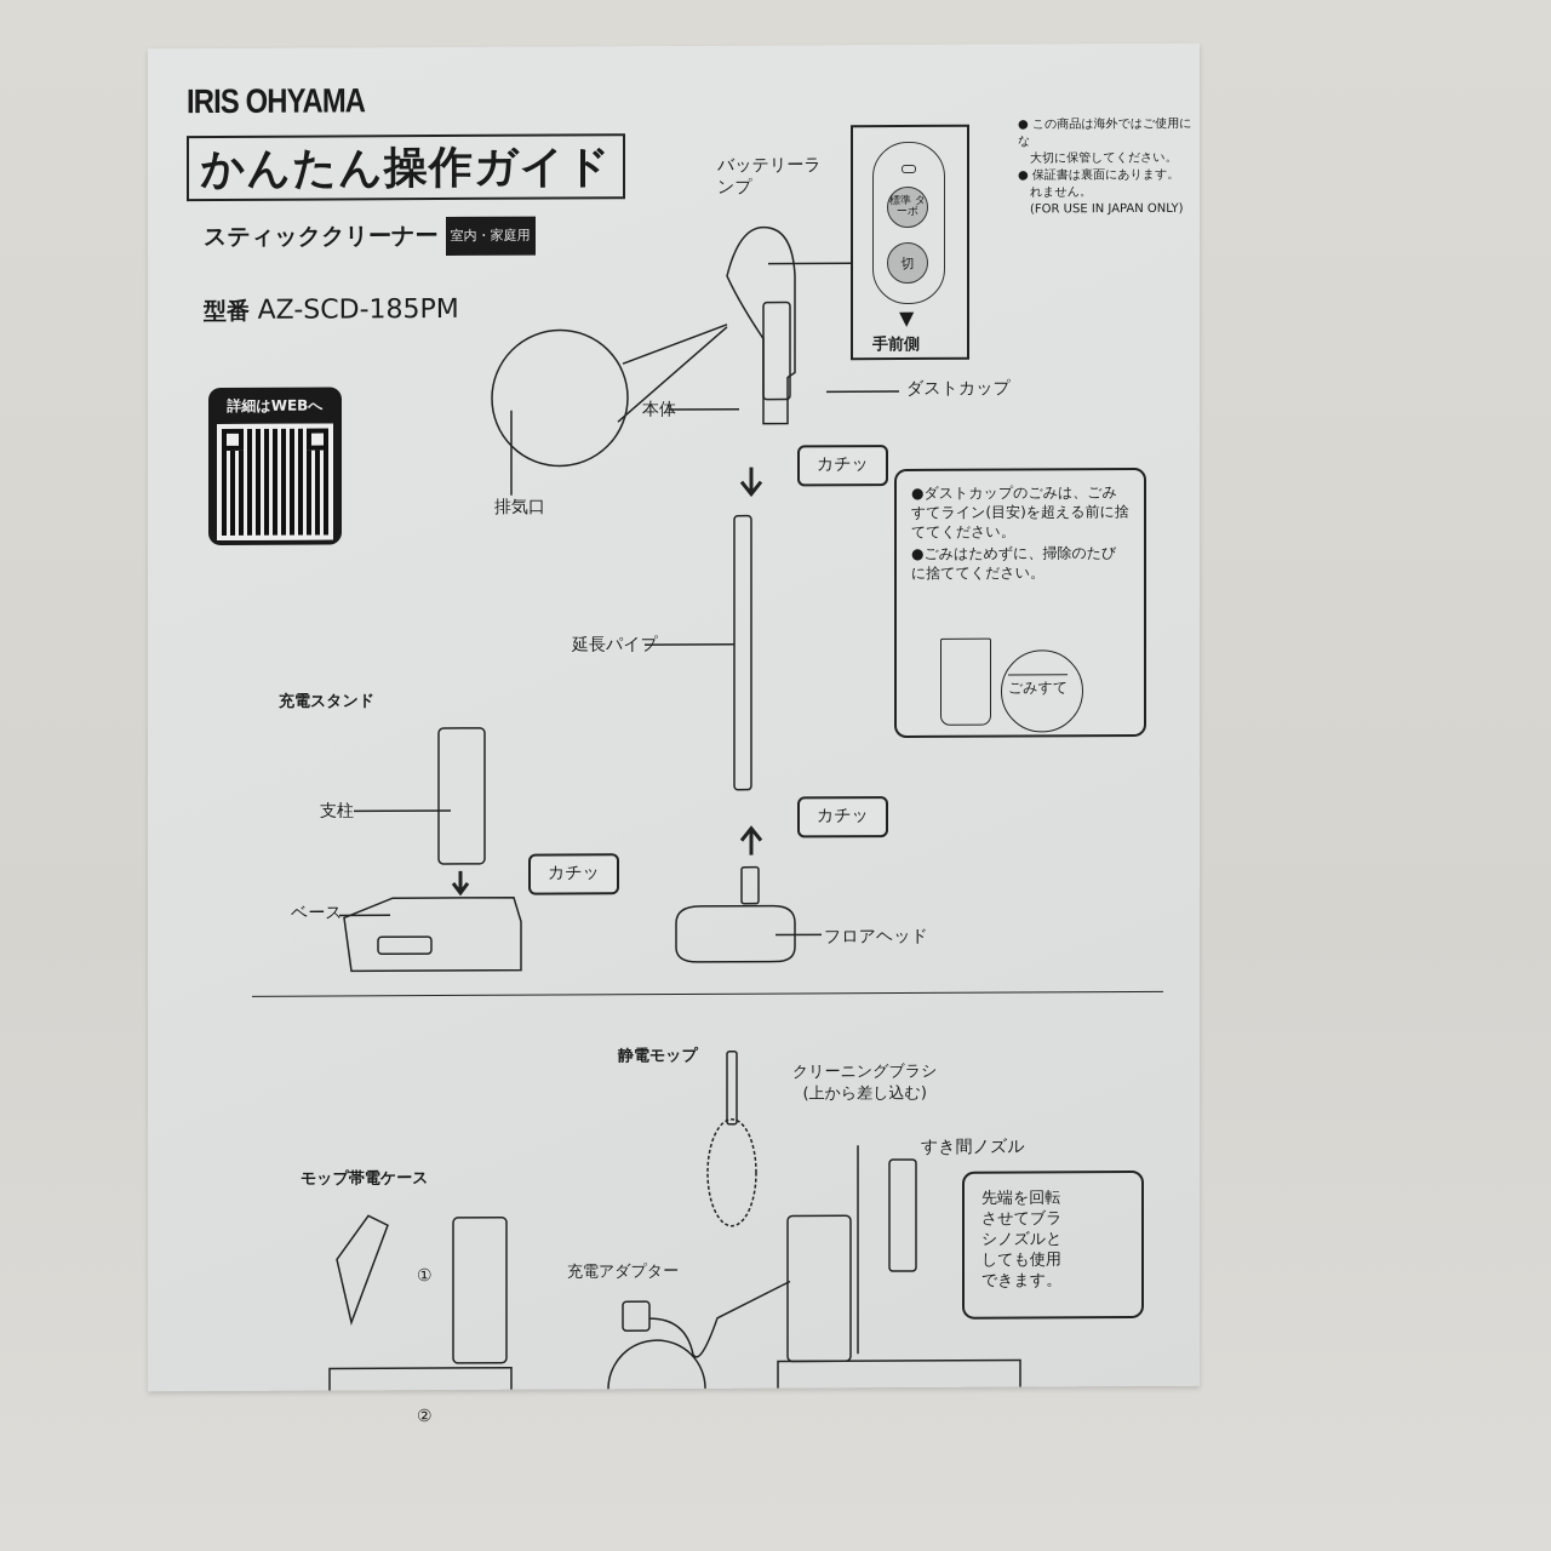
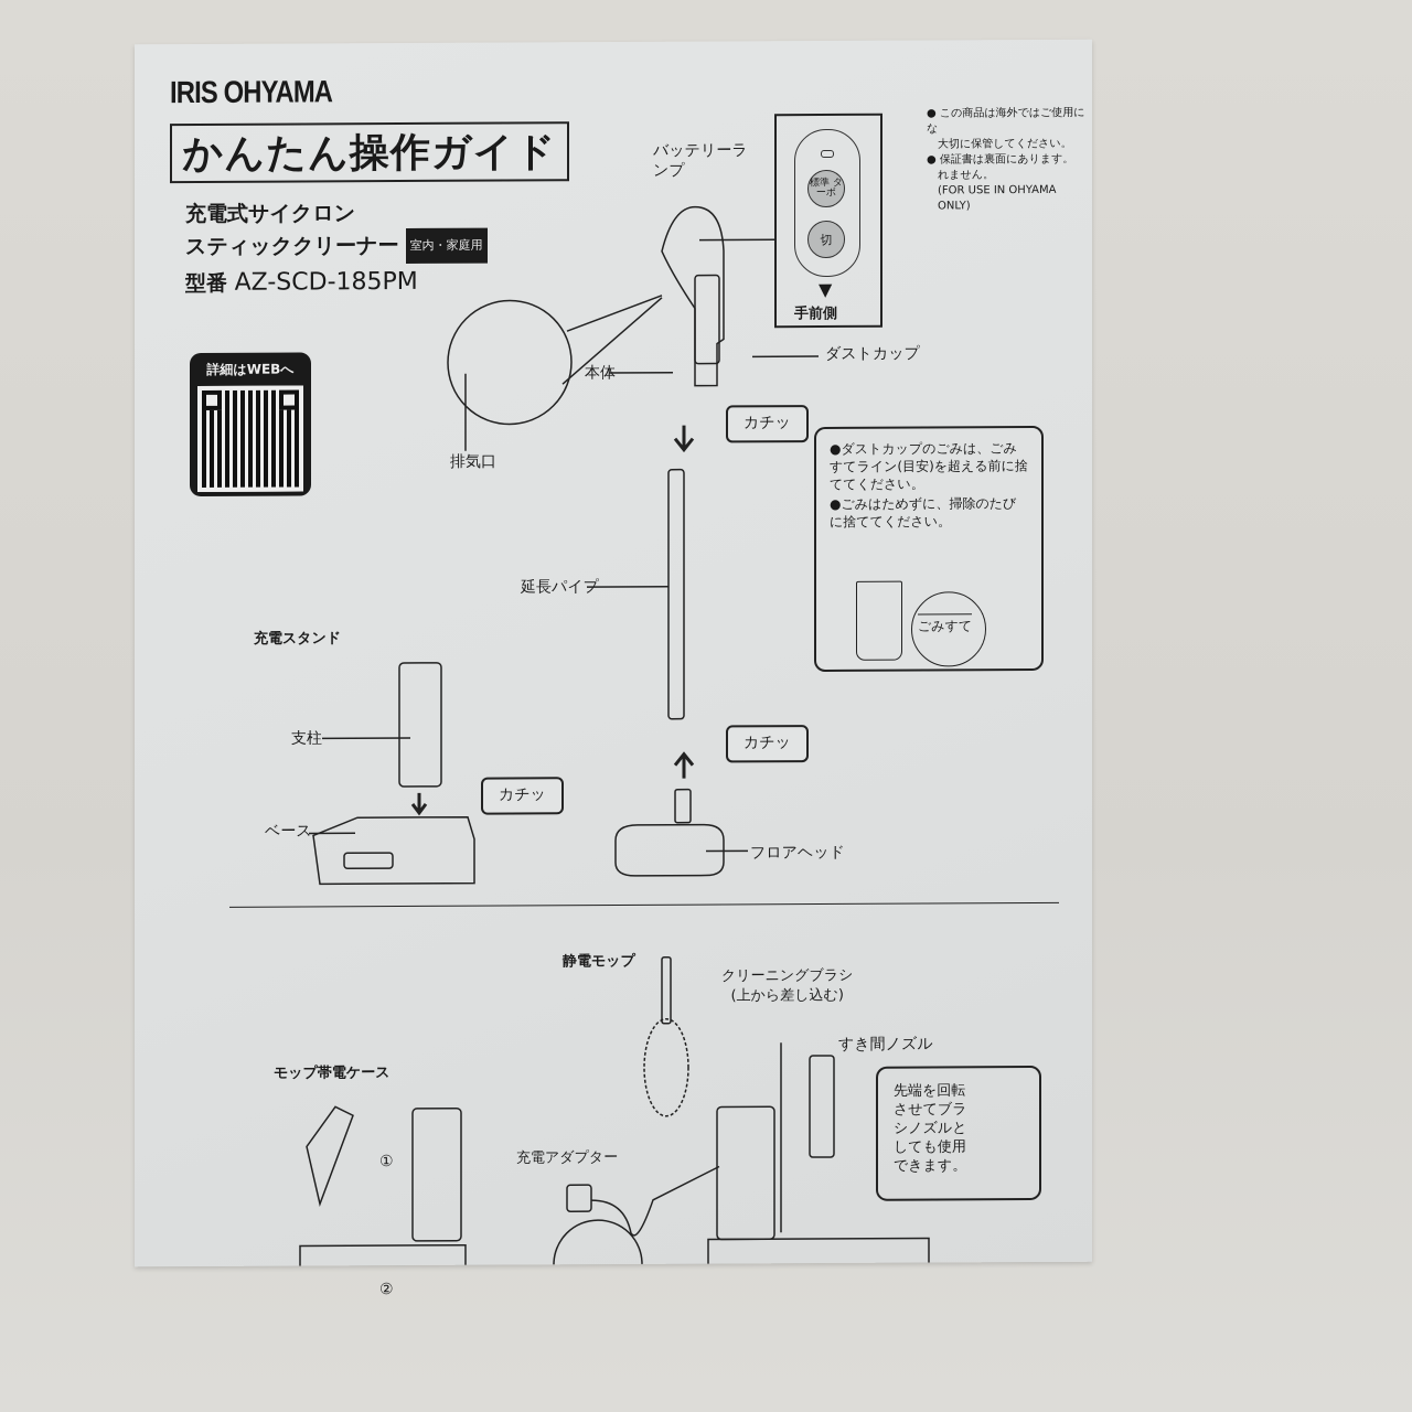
  IRIS OHYAMA
  かんたん操作ガイド
+ 充電式サイクロン
  スティッククリーナー 室内・家庭用
  型番 AZ-SCD-185PM
  詳細はWEBへ
  ● この商品は海外ではご使用にな
  大切に保管してください。
  ● 保証書は裏面にあります。
  れません。
- (FOR USE IN JAPAN ONLY)
+ (FOR USE IN OHYAMA ONLY)
  バッテリーランプ
  標準 ターボ
  切
  ▼
  手前側
  本体
  排気口
  ダストカップ
  延長パイ
  フロアヘッド
  充電スタンド
  支柱
  ベース
  カチッ
  カチッ
  カチッ
  ●ダストカップのごみは、ごみすてライン(目安)を超える前に捨ててください。
  ●ごみはためずに、掃除のたびに捨ててください。
  ごみすて
  静電モップ
  クリーニングブラシ
  (上から差し込む)
  すき間ノズル
  先端を回転させてブラシノズルとしても使用できます。
  モップ帯電ケース
  ①
  ②
  充電アダプター
